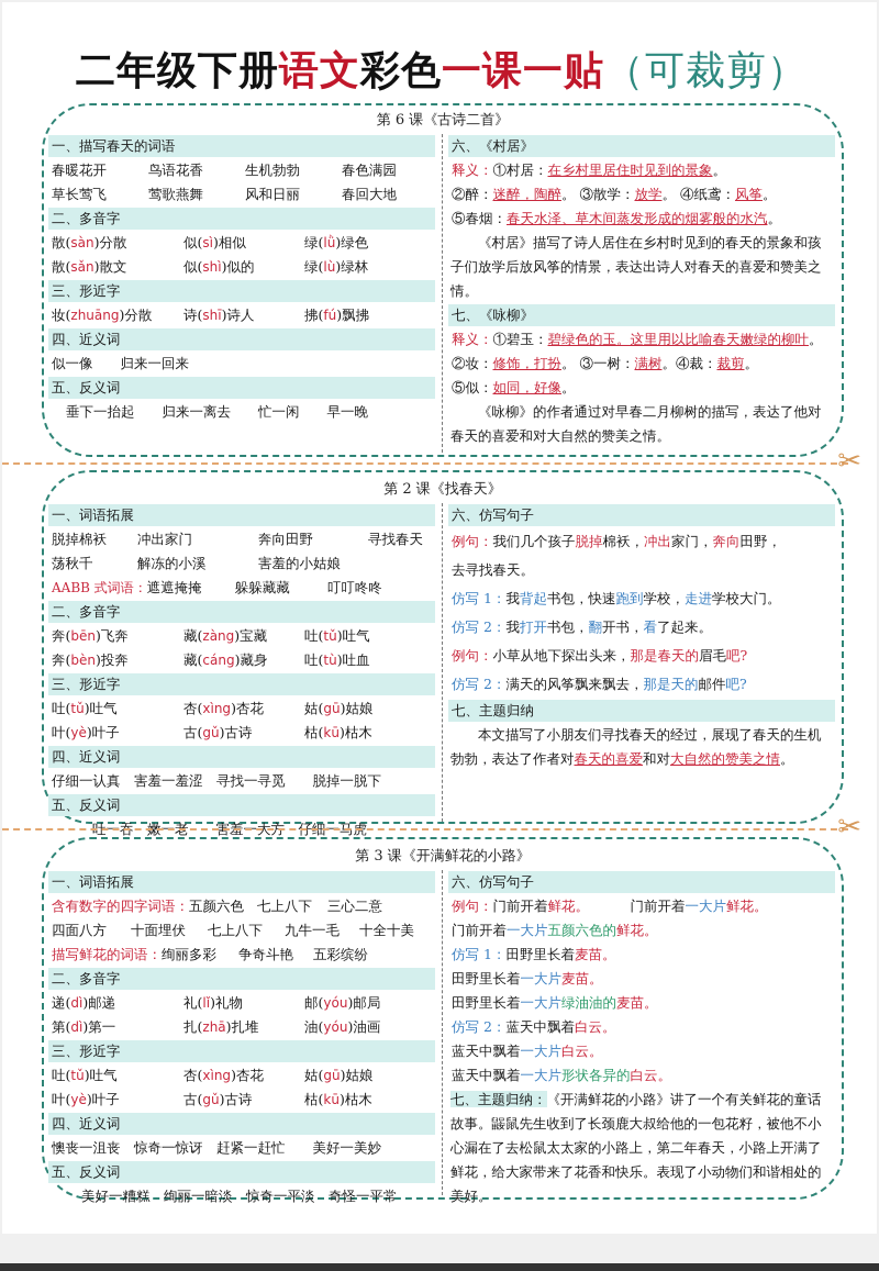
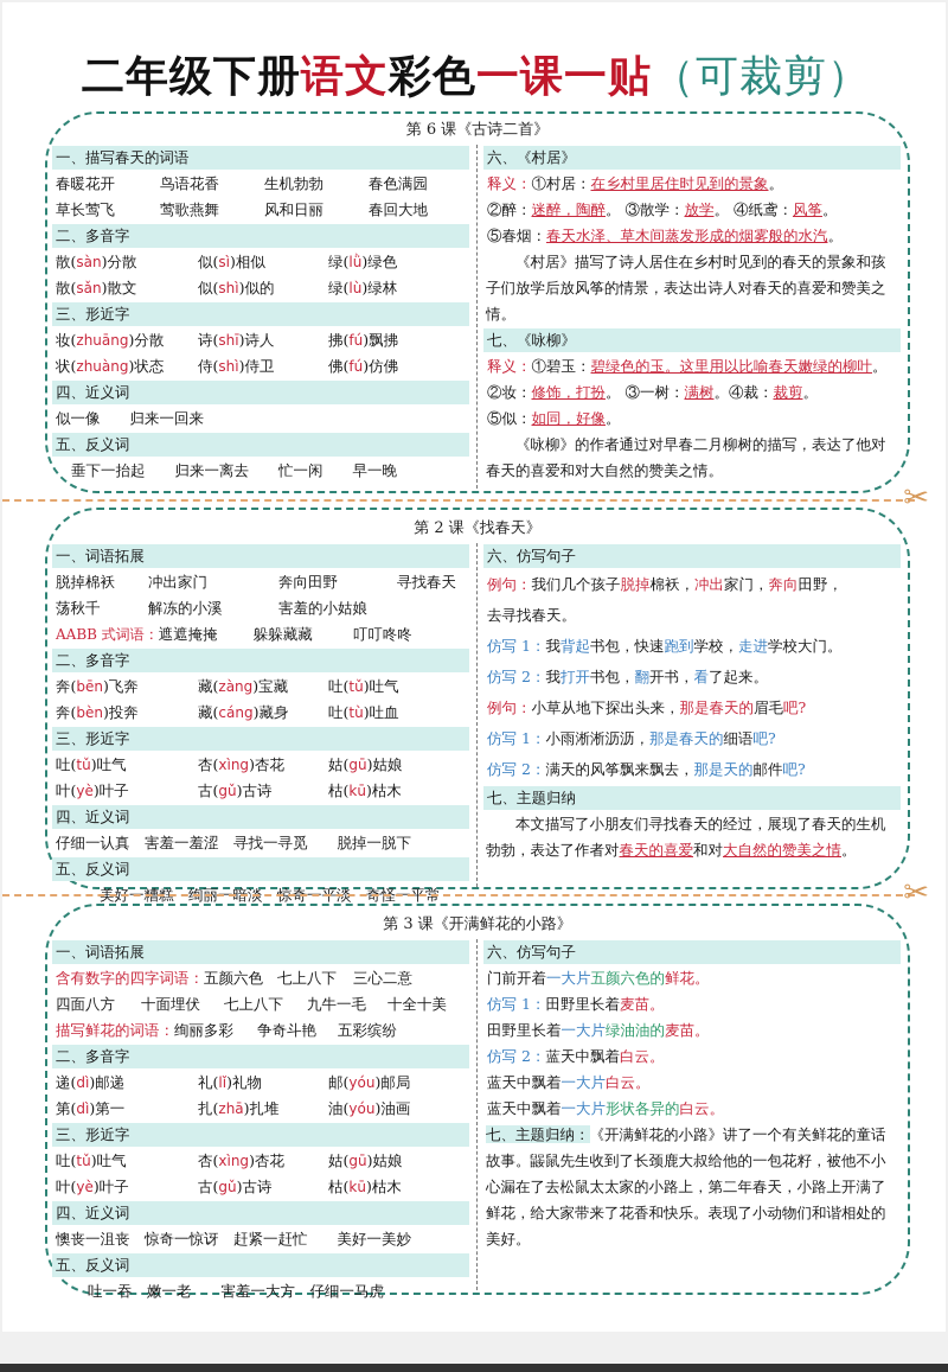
  二年级下册语文彩色一课一贴（可裁剪）
  第 6 课《古诗二首》
  一、描写春天的词语
  春暖花开
  鸟语花香
  生机勃勃
  春色满园
  草长莺飞
  莺歌燕舞
  风和日丽
  春回大地
  二、多音字
  散(sàn)分散
  似(sì)相似
  绿(lǜ)绿色
  散(sǎn)散文
  似(shì)似的
  绿(lù)绿林
  三、形近字
  妆(zhuāng)分散
  诗(shī)诗人
  拂(fú)飘拂
+ 状(zhuàng)状态
+ 侍(shì)侍卫
+ 佛(fú)仿佛
  四、近义词
  似一像 归来一回来
  五、反义词
  垂下一抬起 归来一离去 忙一闲 早一晚
  六、《村居》
  释义：①村居：在乡村里居住时见到的景象。
  ②醉：迷醉，陶醉。 ③散学：放学。 ④纸鸢：风筝。
  ⑤春烟：春天水泽、草木间蒸发形成的烟雾般的水汽。
  《村居》描写了诗人居住在乡村时见到的春天的景象和孩子们放学后放风筝的情景，表达出诗人对春天的喜爱和赞美之情。
  七、《咏柳》
  释义：①碧玉：碧绿色的玉。这里用以比喻春天嫩绿的柳叶。
  ②妆：修饰，打扮。 ③一树：满树。④裁：裁剪。
  ⑤似：如同，好像。
  《咏柳》的作者通过对早春二月柳树的描写，表达了他对春天的喜爱和对大自然的赞美之情。
  ✂
  第 2 课《找春天》
  一、词语拓展
  脱掉棉袄
  冲出家门
  奔向田野
  寻找春天
  荡秋千
  解冻的小溪
  害羞的小姑娘
  AABB 式词语：
  遮遮掩掩
  躲躲藏藏
  叮叮咚咚
  二、多音字
  奔(bēn)飞奔
  藏(zàng)宝藏
  吐(tǔ)吐气
  奔(bèn)投奔
  藏(cáng)藏身
  吐(tù)吐血
  三、形近字
  吐(tǔ)吐气
  杏(xìng)杏花
  姑(gū)姑娘
  叶(yè)叶子
  古(gǔ)古诗
  枯(kū)枯木
  四、近义词
  仔细一认真 害羞一羞涩 寻找一寻觅 脱掉一脱下
  五、反义词
- 吐一吞 嫩一老 害羞一大方 仔细一马虎
+ 美好一糟糕 绚丽一暗淡 惊奇一平淡 奇怪一平常
  六、仿写句子
  例句：我们几个孩子脱掉棉袄，冲出家门，奔向田野，
  去寻找春天。
  仿写 1：我背起书包，快速跑到学校，走进学校大门。
  仿写 2：我打开书包，翻开书，看了起来。
  例句：小草从地下探出头来，那是春天的眉毛吧?
+ 仿写 1：小雨淅淅沥沥，那是春天的细语吧?
  仿写 2：满天的风筝飘来飘去，那是天的邮件吧?
  七、主题归纳
  本文描写了小朋友们寻找春天的经过，展现了春天的生机勃勃，表达了作者对春天的喜爱和对大自然的赞美之情。
  ✂
  第 3 课《开满鲜花的小路》
  一、词语拓展
  含有数字的四字词语：
  五颜六色
  七上八下
  三心二意
  四面八方
  十面埋伏
  七上八下
  九牛一毛
  十全十美
  描写鲜花的词语：
  绚丽多彩
  争奇斗艳
  五彩缤纷
  二、多音字
  递(dì)邮递
  礼(lǐ)礼物
  邮(yóu)邮局
  第(dì)第一
  扎(zhā)扎堆
  油(yóu)油画
  三、形近字
  吐(tǔ)吐气
  杏(xìng)杏花
  姑(gū)姑娘
  叶(yè)叶子
  古(gǔ)古诗
  枯(kū)枯木
  四、近义词
  懊丧一沮丧 惊奇一惊讶 赶紧一赶忙 美好一美妙
  五、反义词
- 美好一糟糕 绚丽一暗淡 惊奇一平淡 奇怪一平常
+ 吐一吞 嫩一老 害羞一大方 仔细一马虎
  六、仿写句子
- 例句：门前开着鲜花。 门前开着一大片鲜花。
  门前开着一大片五颜六色的鲜花。
  仿写 1：田野里长着麦苗。
- 田野里长着一大片麦苗。
  田野里长着一大片绿油油的麦苗。
  仿写 2：蓝天中飘着白云。
  蓝天中飘着一大片白云。
  蓝天中飘着一大片形状各异的白云。
  七、主题归纳：《开满鲜花的小路》讲了一个有关鲜花的童话故事。鼹鼠先生收到了长颈鹿大叔给他的一包花籽，被他不小心漏在了去松鼠太太家的小路上，第二年春天，小路上开满了鲜花，给大家带来了花香和快乐。表现了小动物们和谐相处的美好。
